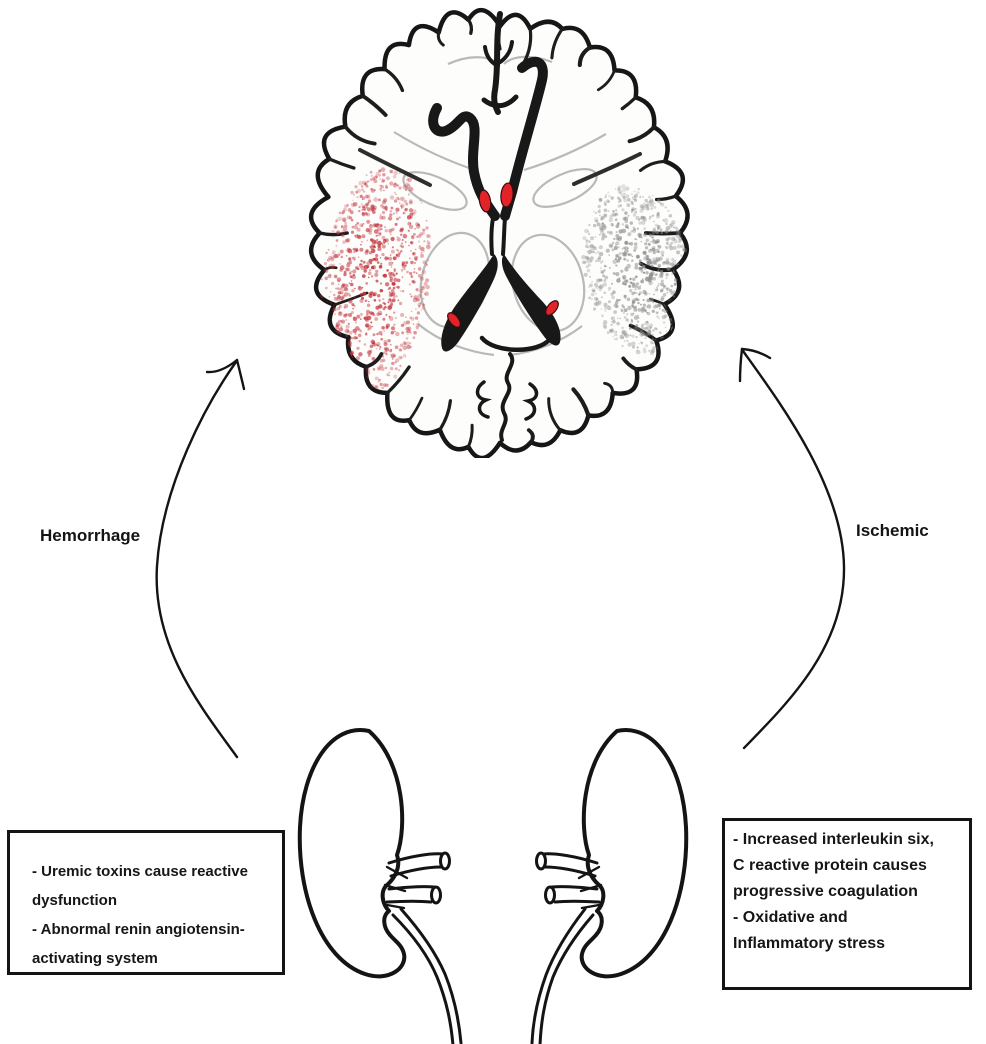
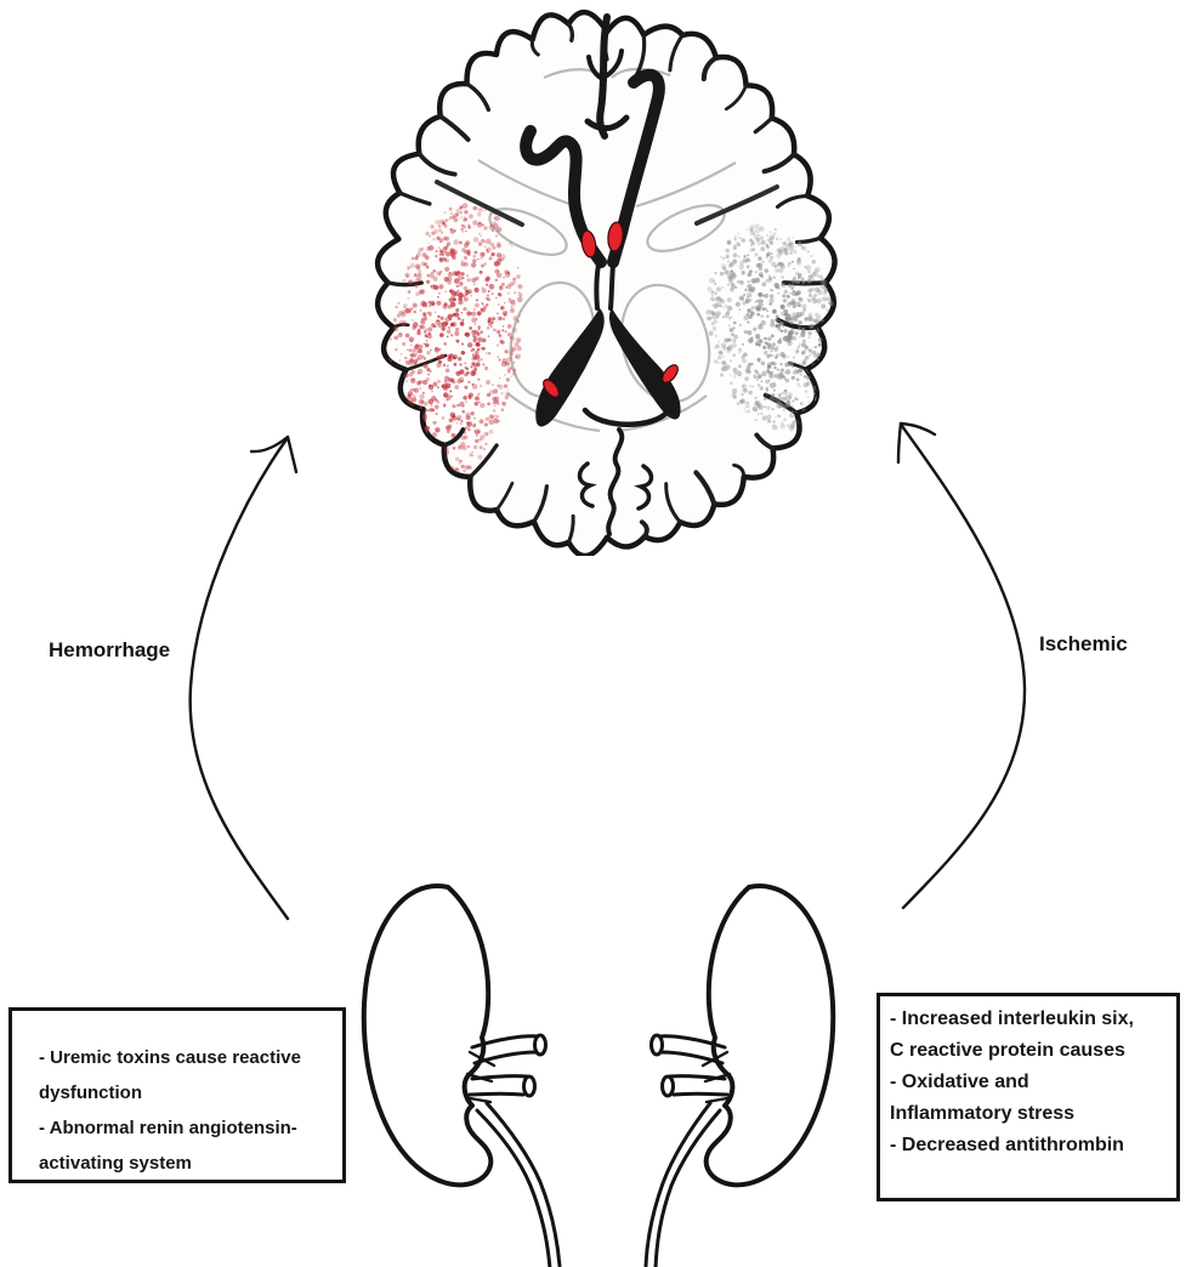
  Hemorrhage
  Ischemic
  - Uremic toxins cause reactive
  dysfunction
  - Abnormal renin angiotensin-
  activating system
  - Increased interleukin six,
  C reactive protein causes
- progressive coagulation
  - Oxidative and
  Inflammatory stress
+ - Decreased antithrombin
